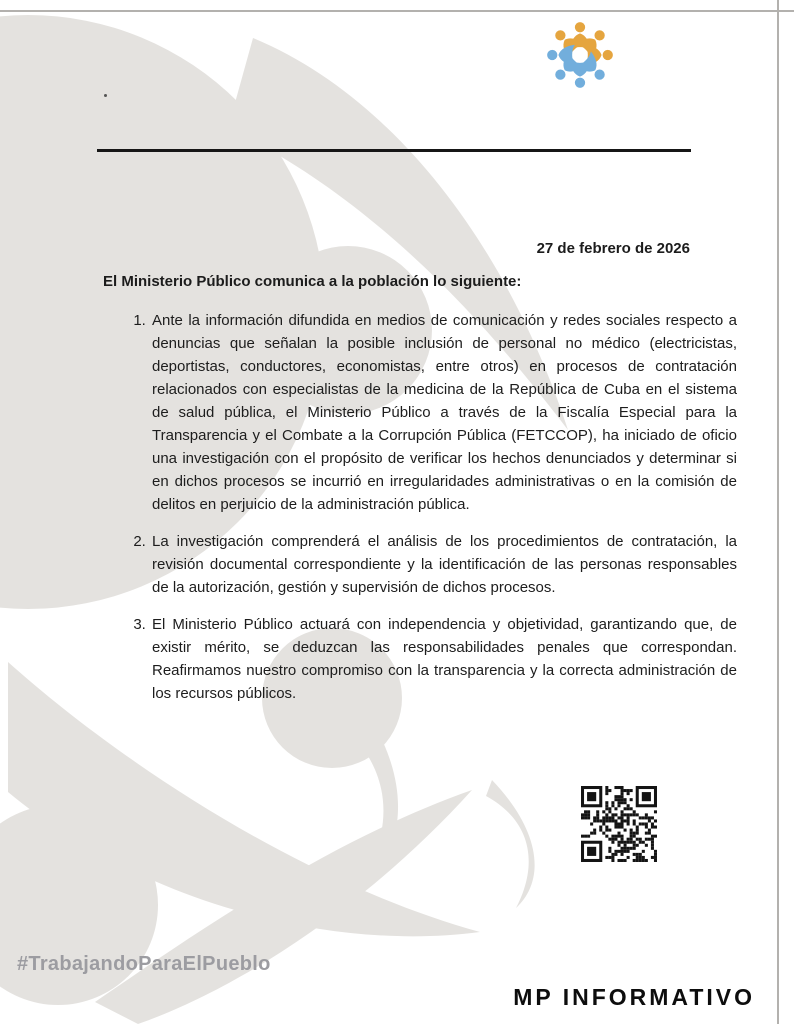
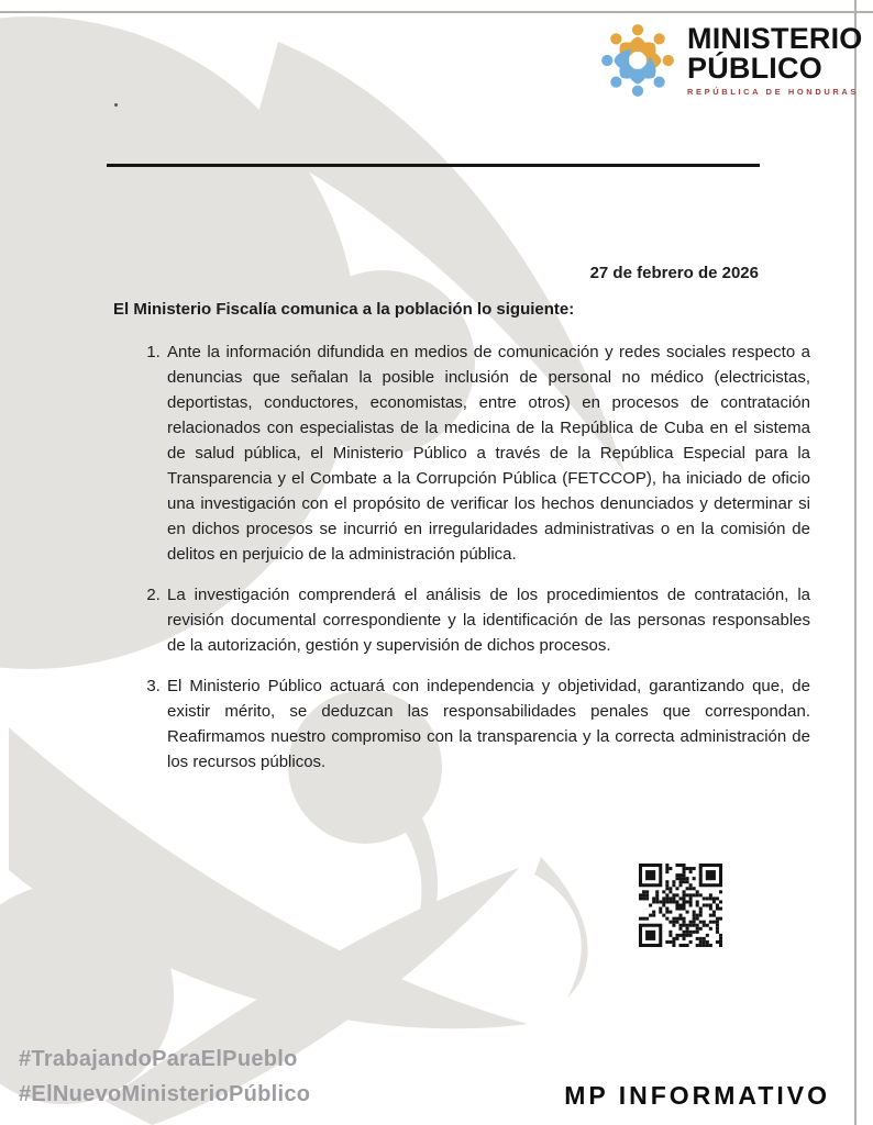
+ MINISTERIO
+ PÚBLICO
+ REPÚBLICA DE HONDURAS
  27 de febrero de 2026
- El Ministerio Público comunica a la población lo siguiente:
+ El Ministerio Fiscalía comunica a la población lo siguiente:
- Ante la información difundida en medios de comunicación y redes sociales respecto a denuncias que señalan la posible inclusión de personal no médico (electricistas, deportistas, conductores, economistas, entre otros) en procesos de contratación relacionados con especialistas de la medicina de la República de Cuba en el sistema de salud pública, el Ministerio Público a través de la Fiscalía Especial para la Transparencia y el Combate a la Corrupción Pública (FETCCOP), ha iniciado de oficio una investigación con el propósito de verificar los hechos denunciados y determinar si en dichos procesos se incurrió en irregularidades administrativas o en la comisión de delitos en perjuicio de la administración pública.
+ Ante la información difundida en medios de comunicación y redes sociales respecto a denuncias que señalan la posible inclusión de personal no médico (electricistas, deportistas, conductores, economistas, entre otros) en procesos de contratación relacionados con especialistas de la medicina de la República de Cuba en el sistema de salud pública, el Ministerio Público a través de la República Especial para la Transparencia y el Combate a la Corrupción Pública (FETCCOP), ha iniciado de oficio una investigación con el propósito de verificar los hechos denunciados y determinar si en dichos procesos se incurrió en irregularidades administrativas o en la comisión de delitos en perjuicio de la administración pública.
  La investigación comprenderá el análisis de los procedimientos de contratación, la revisión documental correspondiente y la identificación de las personas responsables de la autorización, gestión y supervisión de dichos procesos.
  El Ministerio Público actuará con independencia y objetividad, garantizando que, de existir mérito, se deduzcan las responsabilidades penales que correspondan. Reafirmamos nuestro compromiso con la transparencia y la correcta administración de los recursos públicos.
  #TrabajandoParaElPueblo
+ #ElNuevoMinisterioPúblico
  MP INFORMATIVO
